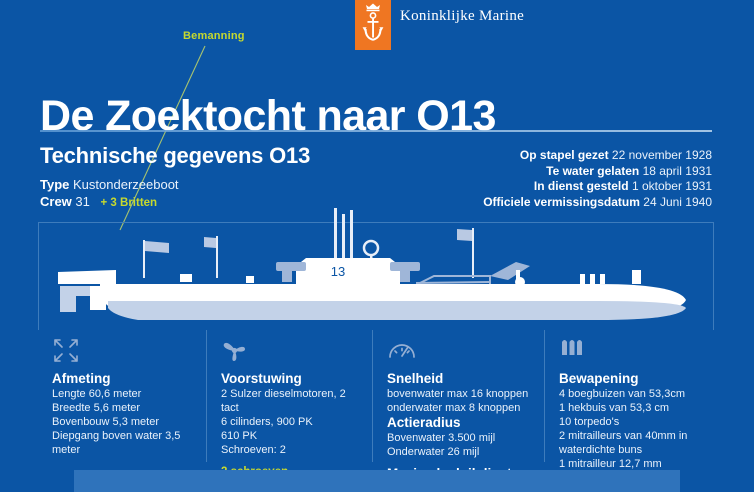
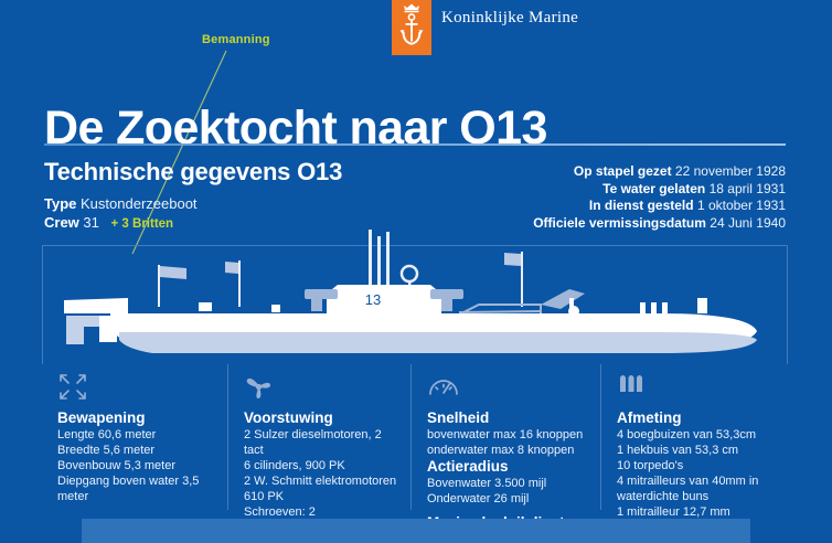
  Koninklijke Marine
  Bemanning
  De Zoektocht naar O13
  Technische gegevens O13
  Type Kustonderzeeboot
  Crew 31 + 3 Britten
  Op stapel gezet 22 november 1928
  Te water gelaten 18 april 1931
  In dienst gesteld 1 oktober 1931
  Officiele vermissingsdatum 24 Juni 1940
  13
- Afmeting
+ Bewapening
  Lengte 60,6 meter
  Breedte 5,6 meter
  Bovenbouw 5,3 meter
  Diepgang boven water 3,5 meter
  Voorstuwing
  2 Sulzer dieselmotoren, 2 tact
  6 cilinders, 900 PK
+ 2 W. Schmitt elektromotoren
  610 PK
  Schroeven: 2
  Snelheid
  bovenwater max 16 knoppen
  onderwater max 8 knoppen
  Actieradius
  Bovenwater 3.500 mijl
  Onderwater 26 mijl
- Bewapening
+ Afmeting
  4 boegbuizen van 53,3cm
  1 hekbuis van 53,3 cm
  10 torpedo's
- 2 mitrailleurs van 40mm in
+ 4 mitrailleurs van 40mm in
  waterdichte buns
  1 mitrailleur 12,7 mm
